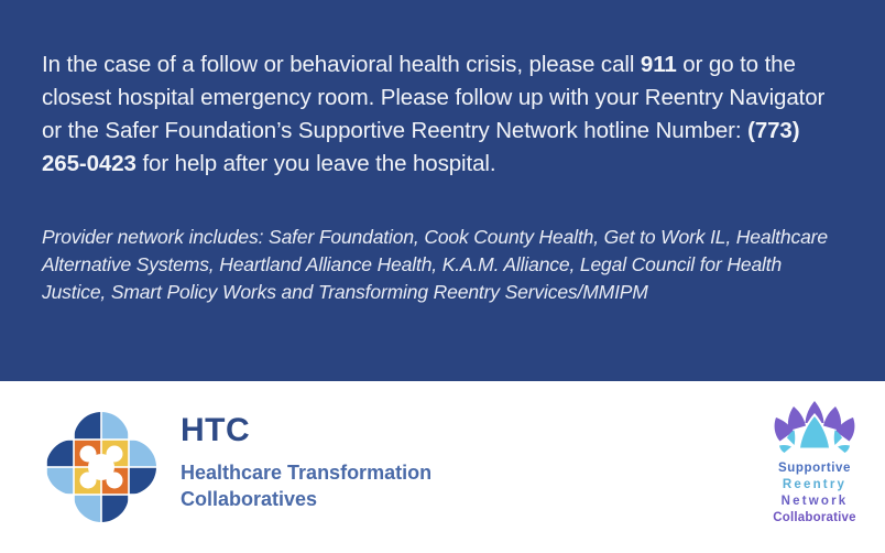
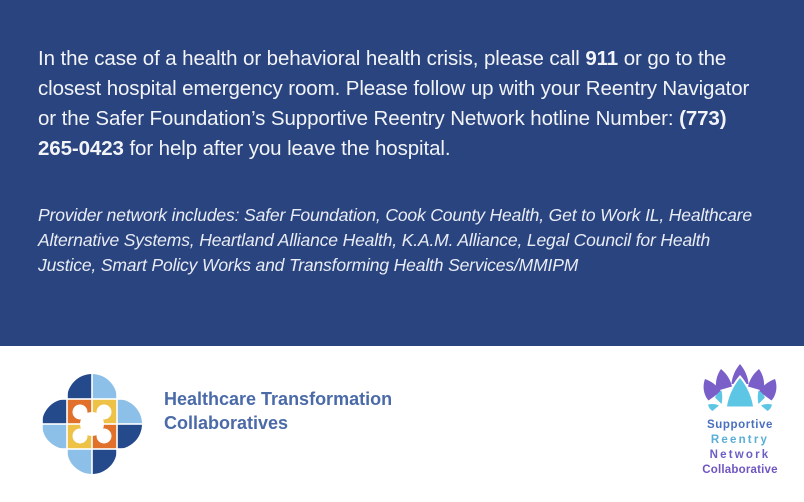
- In the case of a follow or behavioral health crisis, please call 911 or go to the closest hospital emergency room. Please follow up with your Reentry Navigator or the Safer Foundation’s Supportive Reentry Network hotline Number: (773) 265-0423 for help after you leave the hospital.
+ In the case of a health or behavioral health crisis, please call 911 or go to the closest hospital emergency room. Please follow up with your Reentry Navigator or the Safer Foundation’s Supportive Reentry Network hotline Number: (773) 265-0423 for help after you leave the hospital.
- Provider network includes: Safer Foundation, Cook County Health, Get to Work IL, Healthcare Alternative Systems, Heartland Alliance Health, K.A.M. Alliance, Legal Council for Health Justice, Smart Policy Works and Transforming Reentry Services/MMIPM
+ Provider network includes: Safer Foundation, Cook County Health, Get to Work IL, Healthcare Alternative Systems, Heartland Alliance Health, K.A.M. Alliance, Legal Council for Health Justice, Smart Policy Works and Transforming Health Services/MMIPM
- HTC
  Healthcare Transformation Collaboratives
  Supportive
  Reentry
  Network
  Collaborative
